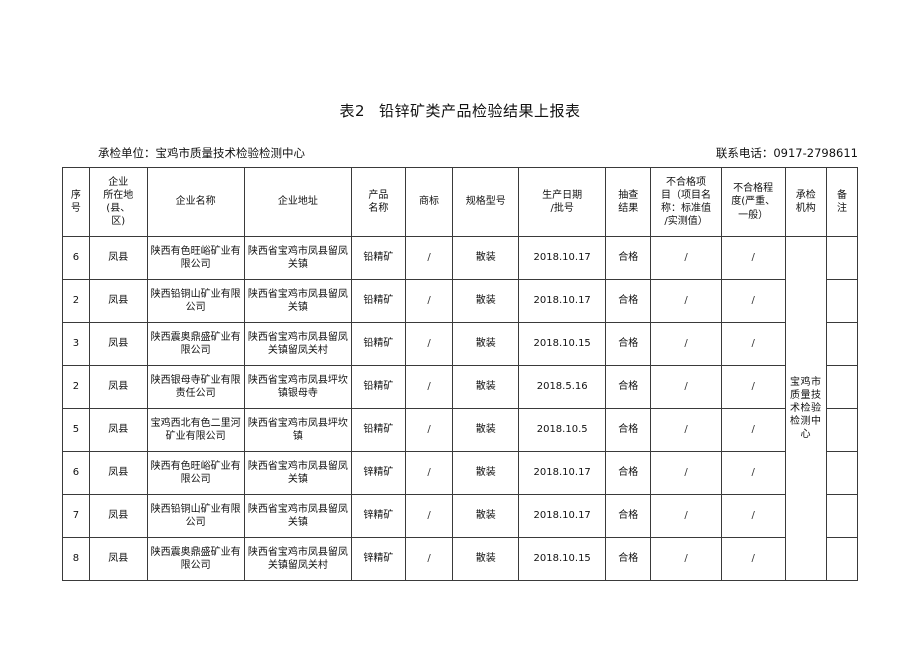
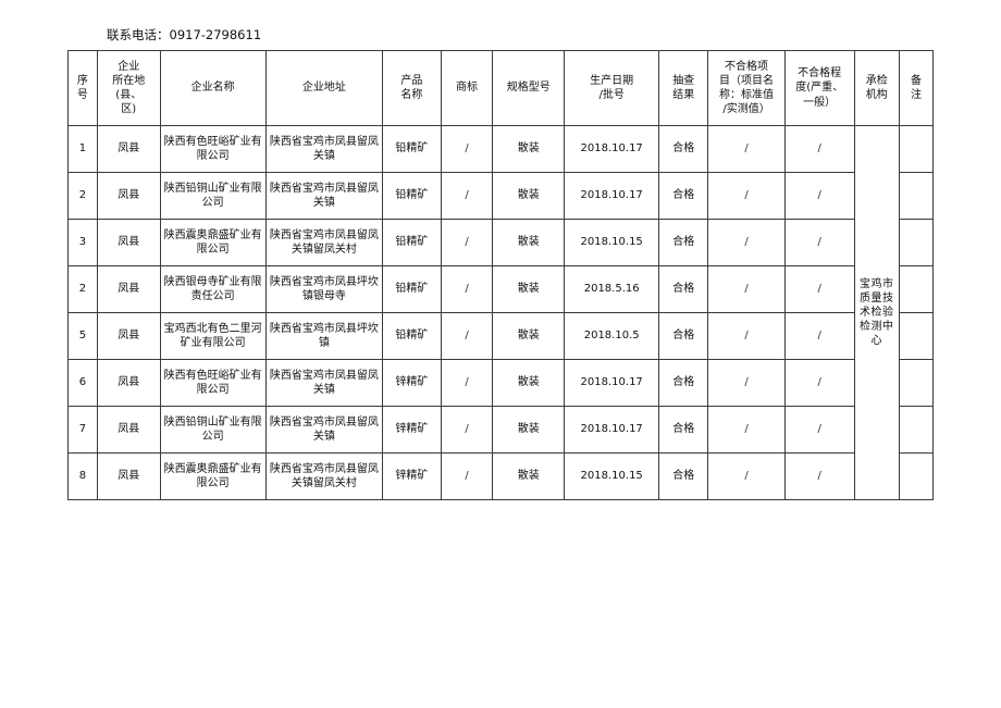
- 表2 铅锌矿类产品检验结果上报表
- 承检单位：宝鸡市质量技术检验检测中心
  联系电话：0917-2798611
  序 号	企业 所在地(县、 区)	企业名称	企业地址	产品 名称	商标	规格型号	生产日期 /批号	抽查 结果	不合格项 目（项目名 称：标准值 /实测值）	不合格程 度(严重、 一般）	承检 机构	备 注
- 6	凤县	陕西有色旺峪矿业有限公司	陕西省宝鸡市凤县留凤关镇	铅精矿	/	散装	2018.10.17	合格	/	/	宝鸡市质量技术检验检测中心
+ 1	凤县	陕西有色旺峪矿业有限公司	陕西省宝鸡市凤县留凤关镇	铅精矿	/	散装	2018.10.17	合格	/	/	宝鸡市质量技术检验检测中心
  2	凤县	陕西铅铜山矿业有限公司	陕西省宝鸡市凤县留凤关镇	铅精矿	/	散装	2018.10.17	合格	/	/
  3	凤县	陕西震奥鼎盛矿业有限公司	陕西省宝鸡市凤县留凤关镇留凤关村	铅精矿	/	散装	2018.10.15	合格	/	/
  2	凤县	陕西银母寺矿业有限责任公司	陕西省宝鸡市凤县坪坎镇银母寺	铅精矿	/	散装	2018.5.16	合格	/	/
  5	凤县	宝鸡西北有色二里河矿业有限公司	陕西省宝鸡市凤县坪坎镇	铅精矿	/	散装	2018.10.5	合格	/	/
  6	凤县	陕西有色旺峪矿业有限公司	陕西省宝鸡市凤县留凤关镇	锌精矿	/	散装	2018.10.17	合格	/	/
  7	凤县	陕西铅铜山矿业有限公司	陕西省宝鸡市凤县留凤关镇	锌精矿	/	散装	2018.10.17	合格	/	/
  8	凤县	陕西震奥鼎盛矿业有限公司	陕西省宝鸡市凤县留凤关镇留凤关村	锌精矿	/	散装	2018.10.15	合格	/	/
